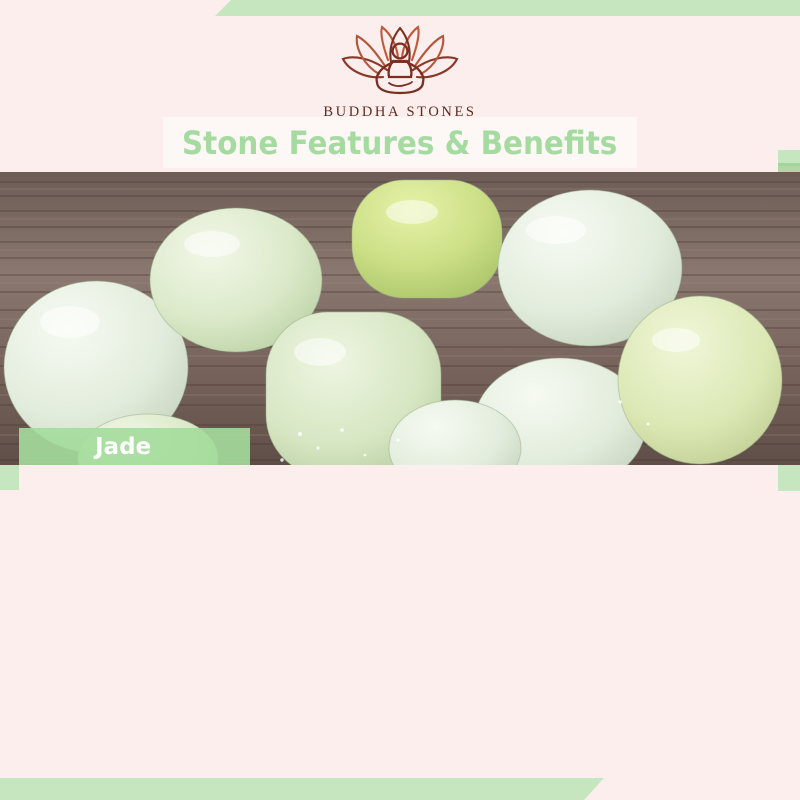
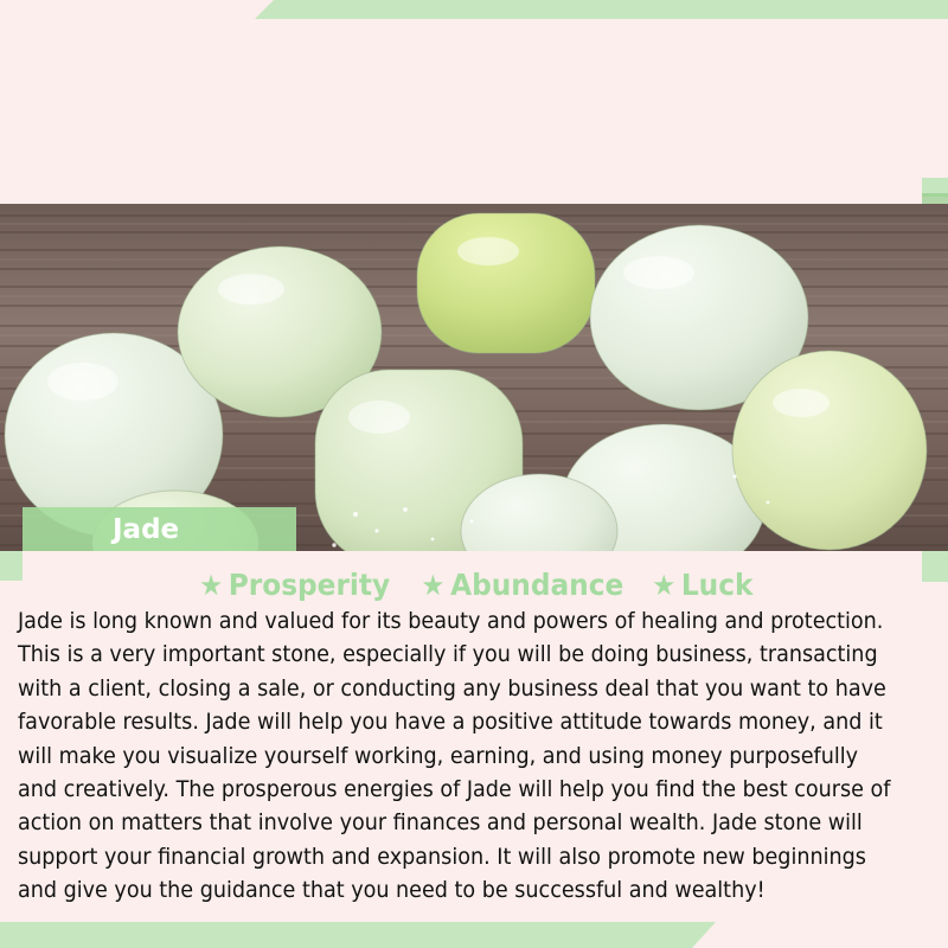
- BUDDHA STONES
- Stone Features & Benefits
  Jade
+ ★ Prosperity ★ Abundance ★ Luck
+ Jade is long known and valued for its beauty and powers of healing and protection. This is a very important stone, especially if you will be doing business, transacting with a client, closing a sale, or conducting any business deal that you want to have favorable results. Jade will help you have a positive attitude towards money, and it will make you visualize yourself working, earning, and using money purposefully and creatively. The prosperous energies of Jade will help you find the best course of action on matters that involve your finances and personal wealth. Jade stone will support your financial growth and expansion. It will also promote new beginnings and give you the guidance that you need to be successful and wealthy!
